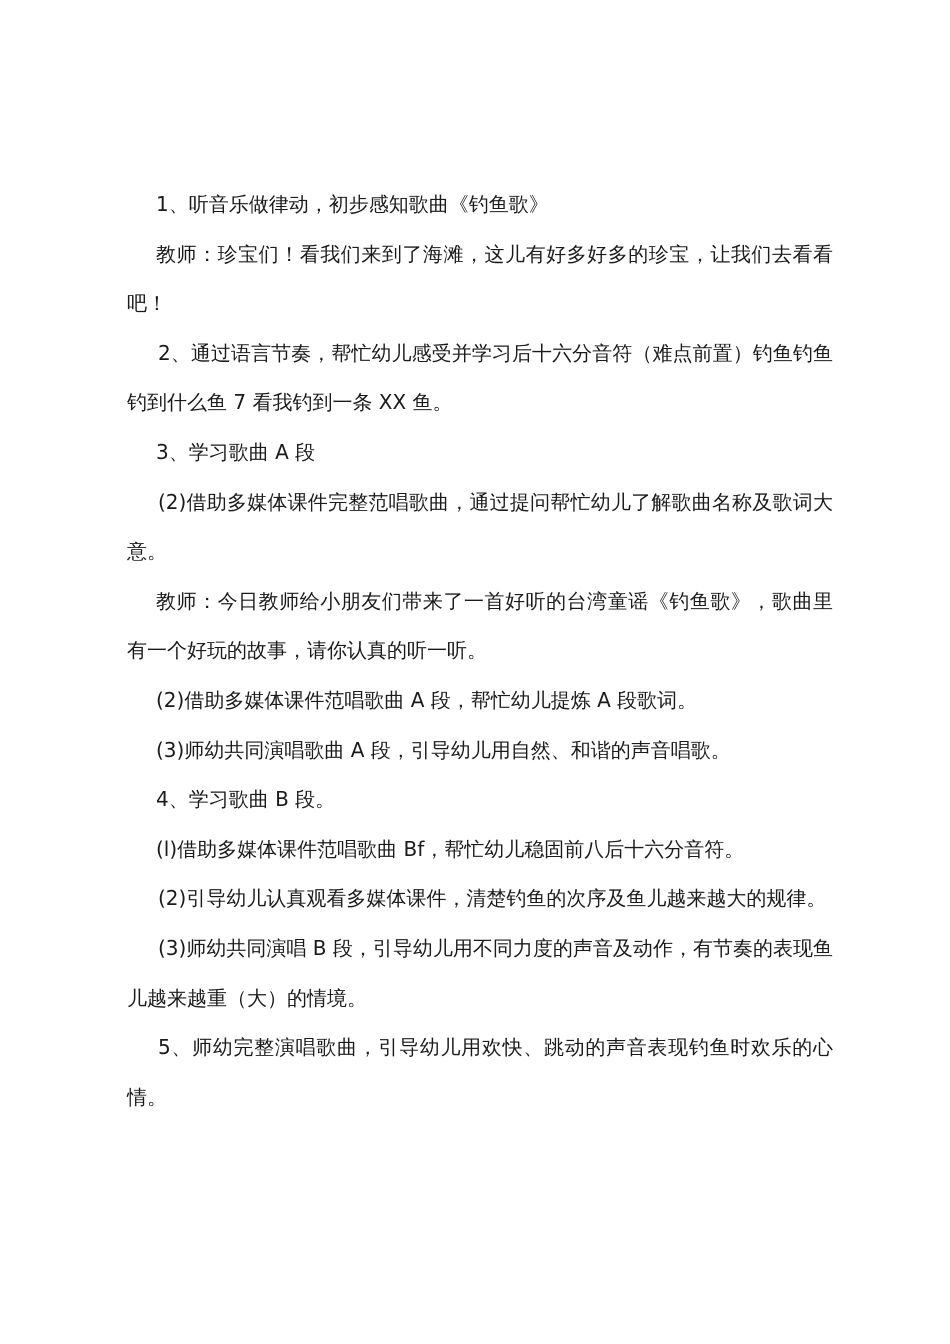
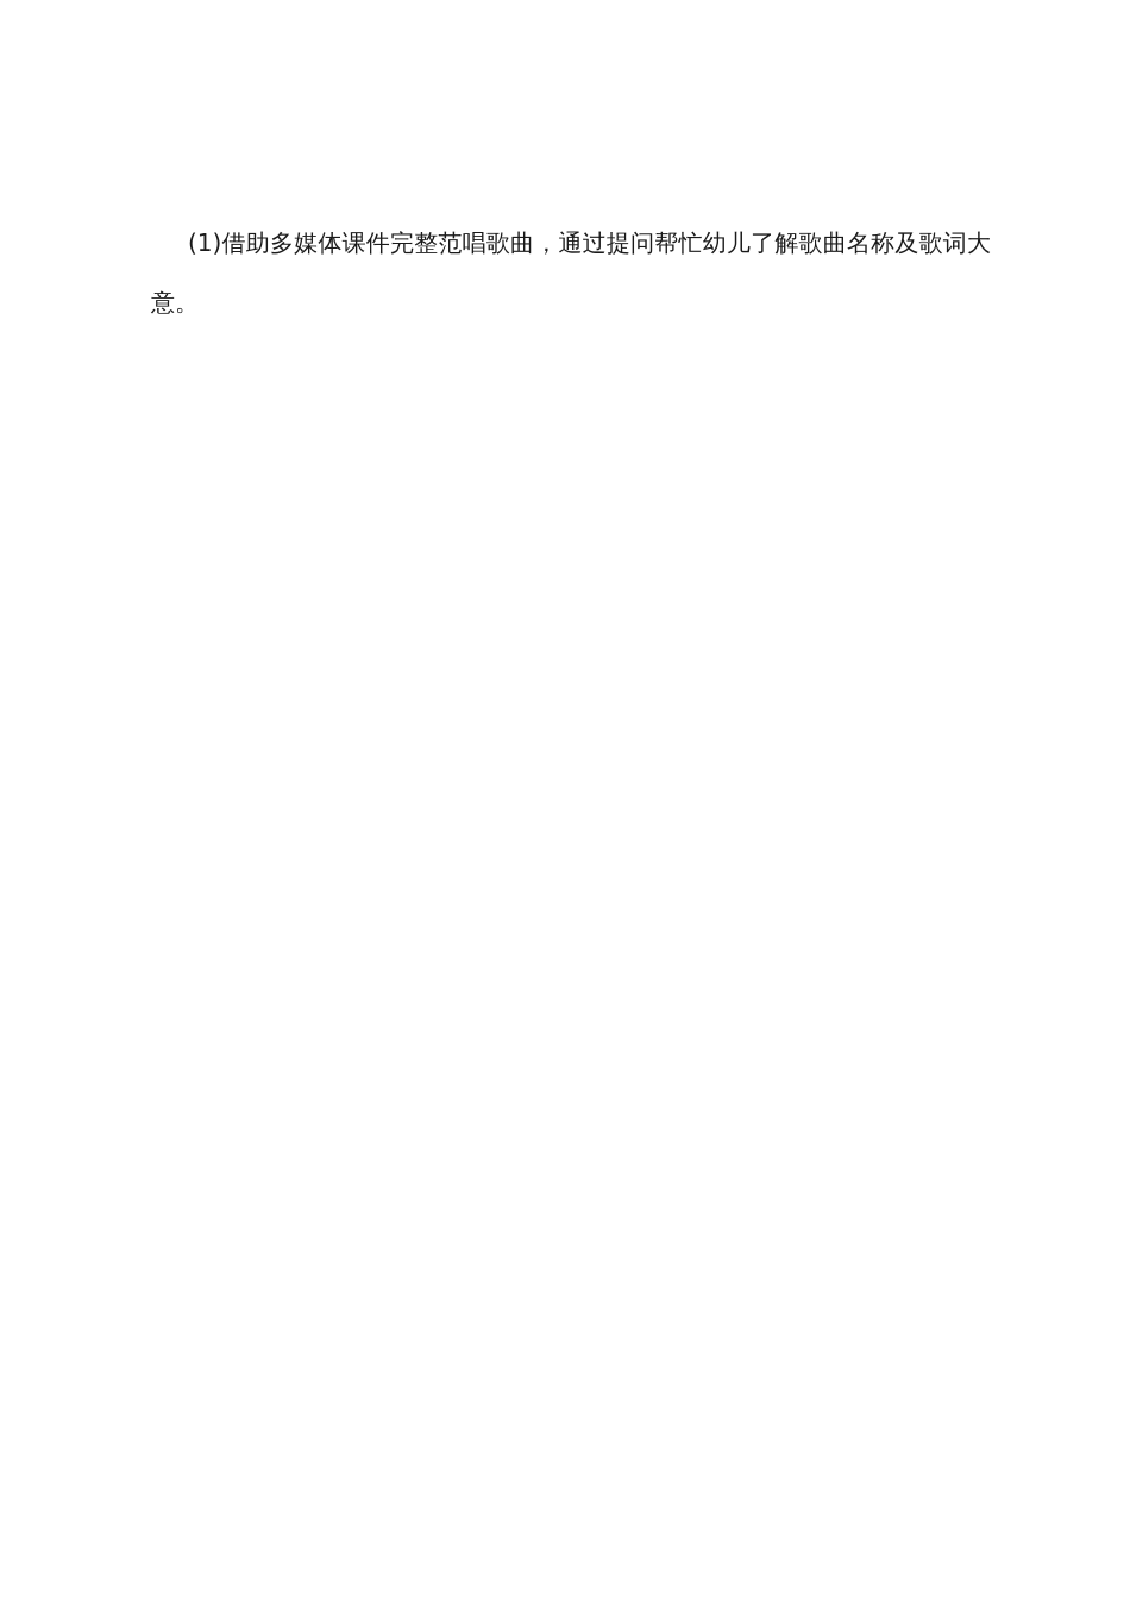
- 1、听音乐做律动，初步感知歌曲《钓鱼歌》
- 教师：珍宝们！看我们来到了海滩，这儿有好多好多的珍宝，让我们去看看吧！
- 2、通过语言节奏，帮忙幼儿感受并学习后十六分音符（难点前置）钓鱼钓鱼钓到什么鱼 7 看我钓到一条 XX 鱼。
- 3、学习歌曲 A 段
- (2)借助多媒体课件完整范唱歌曲，通过提问帮忙幼儿了解歌曲名称及歌词大意。
+ (1)借助多媒体课件完整范唱歌曲，通过提问帮忙幼儿了解歌曲名称及歌词大意。
- 教师：今日教师给小朋友们带来了一首好听的台湾童谣《钓鱼歌》，歌曲里有一个好玩的故事，请你认真的听一听。
- (2)借助多媒体课件范唱歌曲 A 段，帮忙幼儿提炼 A 段歌词。
- (3)师幼共同演唱歌曲 A 段，引导幼儿用自然、和谐的声音唱歌。
- 4、学习歌曲 B 段。
- (l)借助多媒体课件范唱歌曲 Bf，帮忙幼儿稳固前八后十六分音符。
- (2)引导幼儿认真观看多媒体课件，清楚钓鱼的次序及鱼儿越来越大的规律。
- (3)师幼共同演唱 B 段，引导幼儿用不同力度的声音及动作，有节奏的表现鱼儿越来越重（大）的情境。
- 5、师幼完整演唱歌曲，引导幼儿用欢快、跳动的声音表现钓鱼时欢乐的心情。
